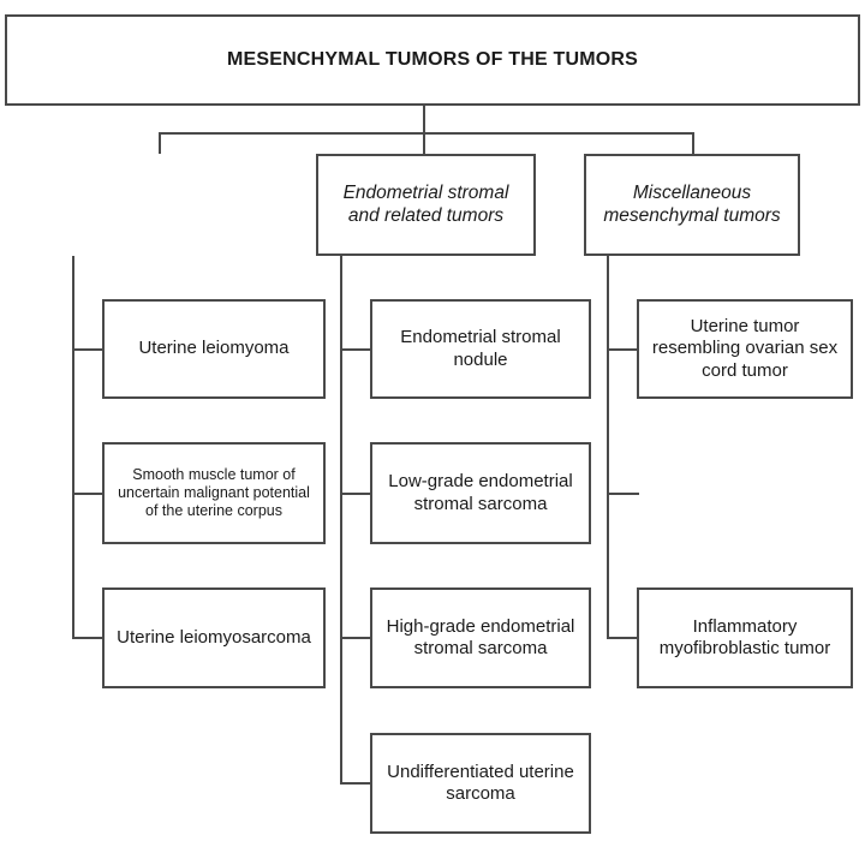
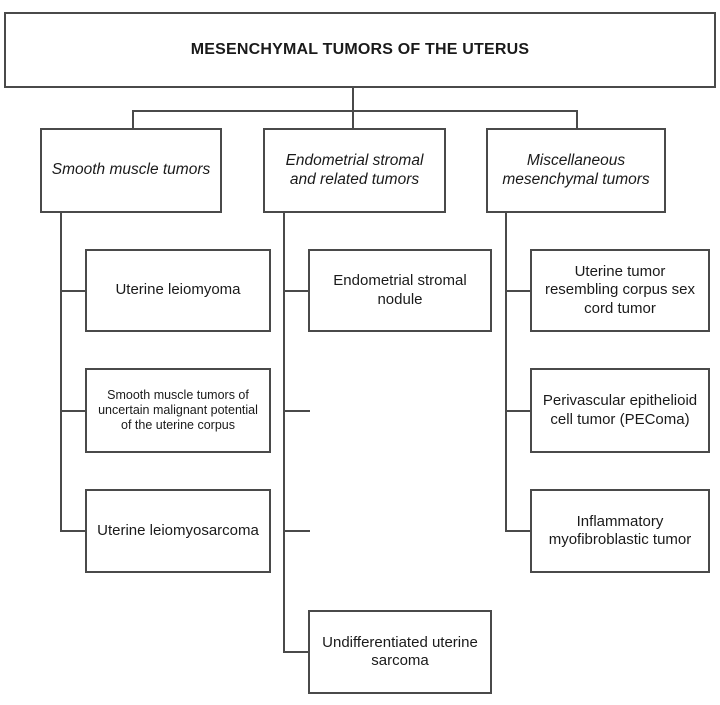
- MESENCHYMAL TUMORS OF THE TUMORS
+ MESENCHYMAL TUMORS OF THE UTERUS
+ Smooth muscle tumors
  Endometrial stromal and related tumors
  Miscellaneous mesenchymal tumors
  Uterine leiomyoma
- Smooth muscle tumor of uncertain malignant potential of the uterine corpus
+ Smooth muscle tumors of uncertain malignant potential of the uterine corpus
  Uterine leiomyosarcoma
  Endometrial stromal nodule
- Low-grade endometrial stromal sarcoma
- High-grade endometrial stromal sarcoma
  Undifferentiated uterine sarcoma
- Uterine tumor resembling ovarian sex cord tumor
+ Uterine tumor resembling corpus sex cord tumor
+ Perivascular epithelioid cell tumor (PEComa)
  Inflammatory myofibroblastic tumor
